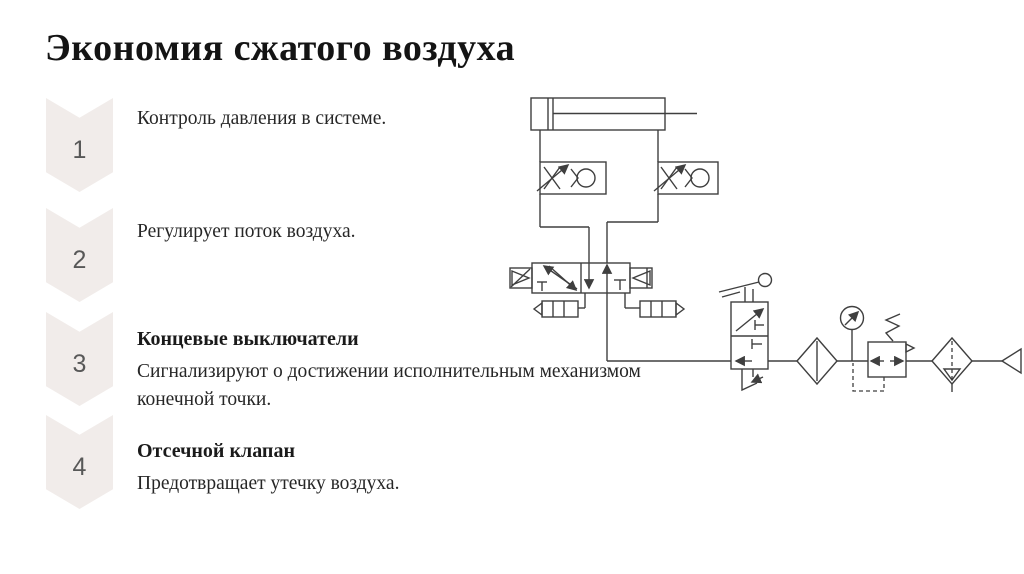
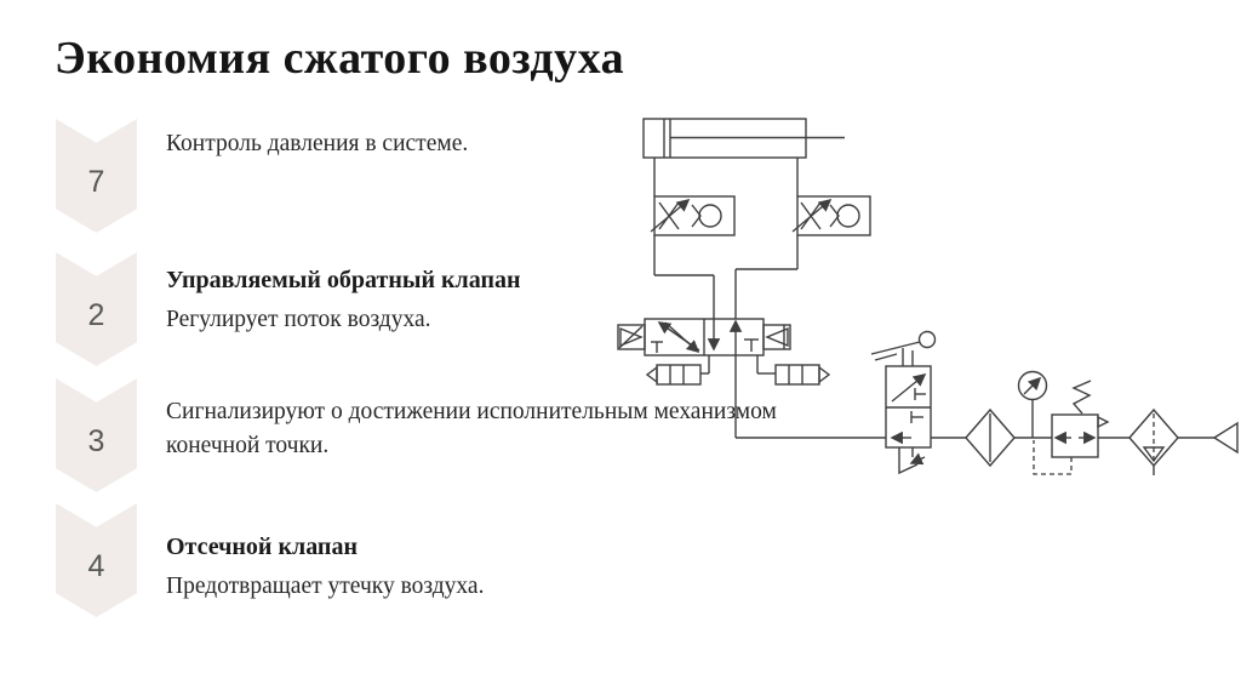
  Экономия сжатого воздуха
- 1
+ 7
  Контроль давления в системе.
  2
+ Управляемый обратный клапан
  Регулирует поток воздуха.
  3
- Концевые выключатели
  Сигнализируют о достижении исполнительным механизмом конечной точки.
  4
  Отсечной клапан
  Предотвращает утечку воздуха.
